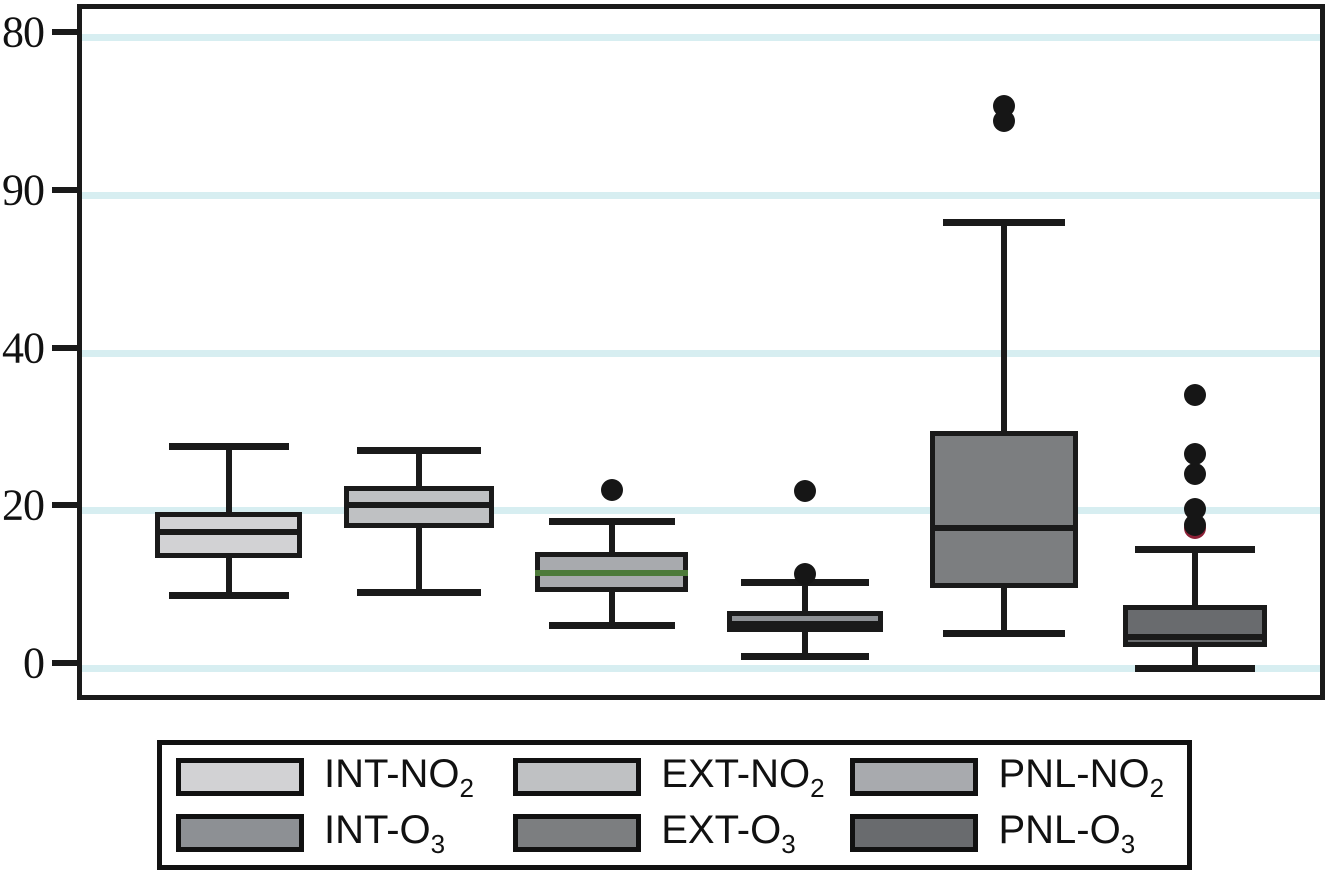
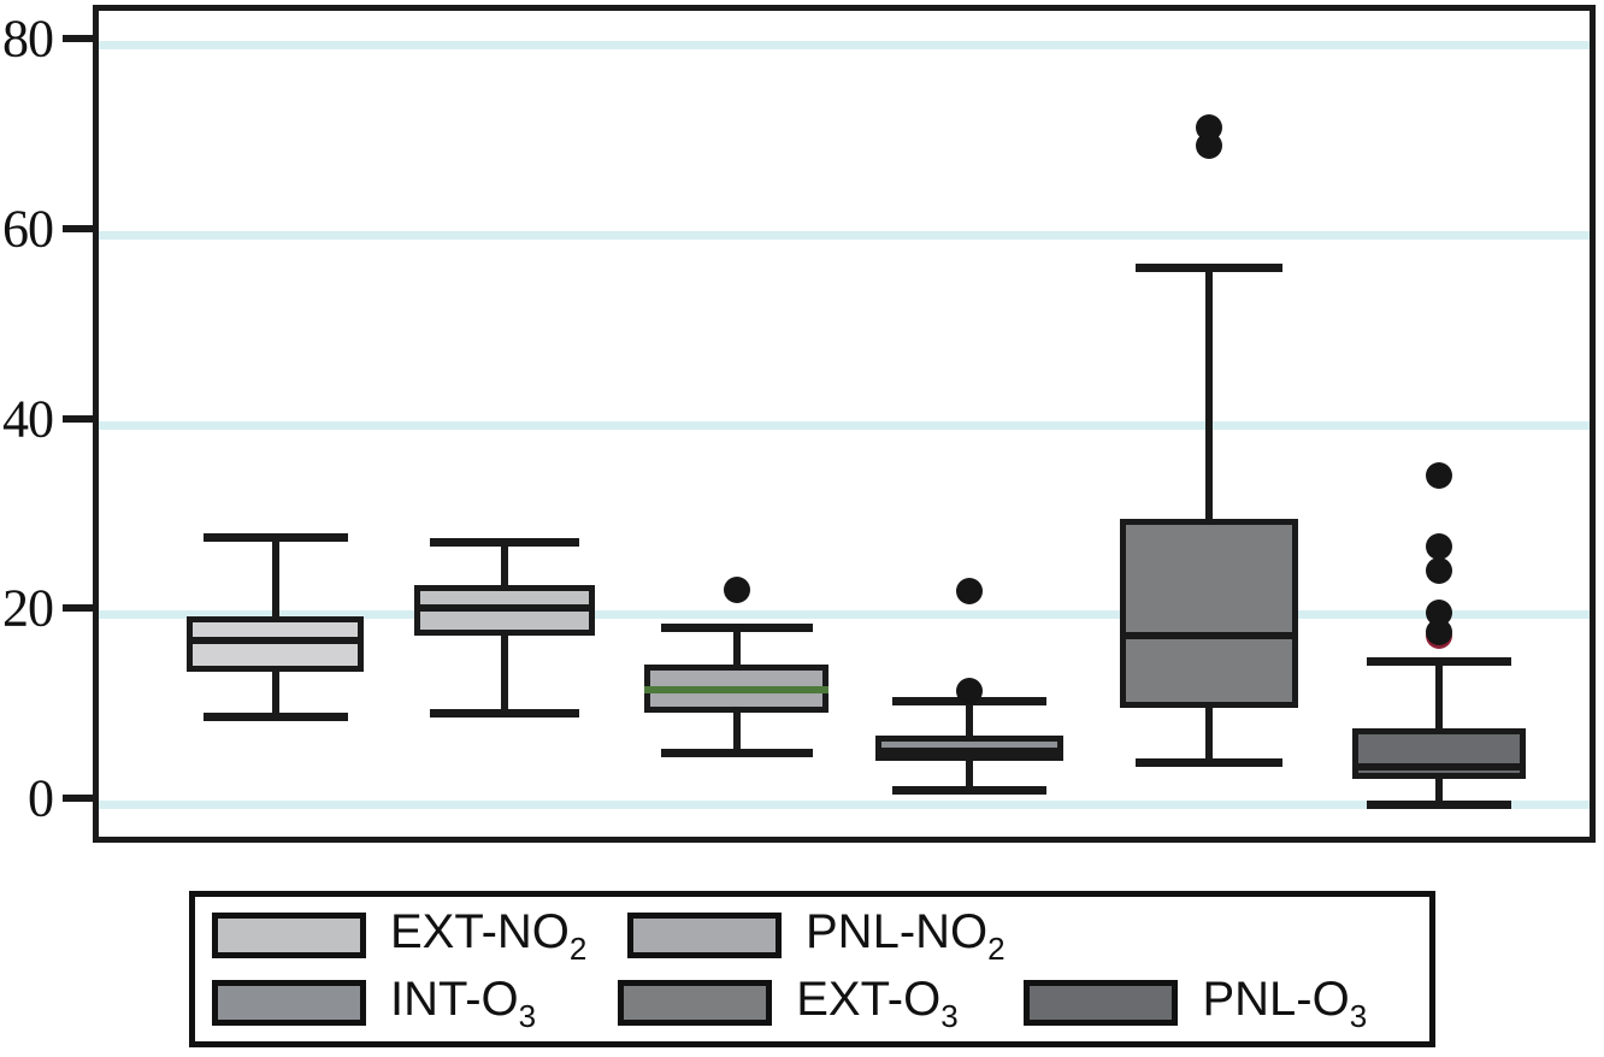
  0
  20
  40
- 90
+ 60
  80
- INT-NO2
  EXT-NO2
  PNL-NO2
  INT-O3
  EXT-O3
  PNL-O3
